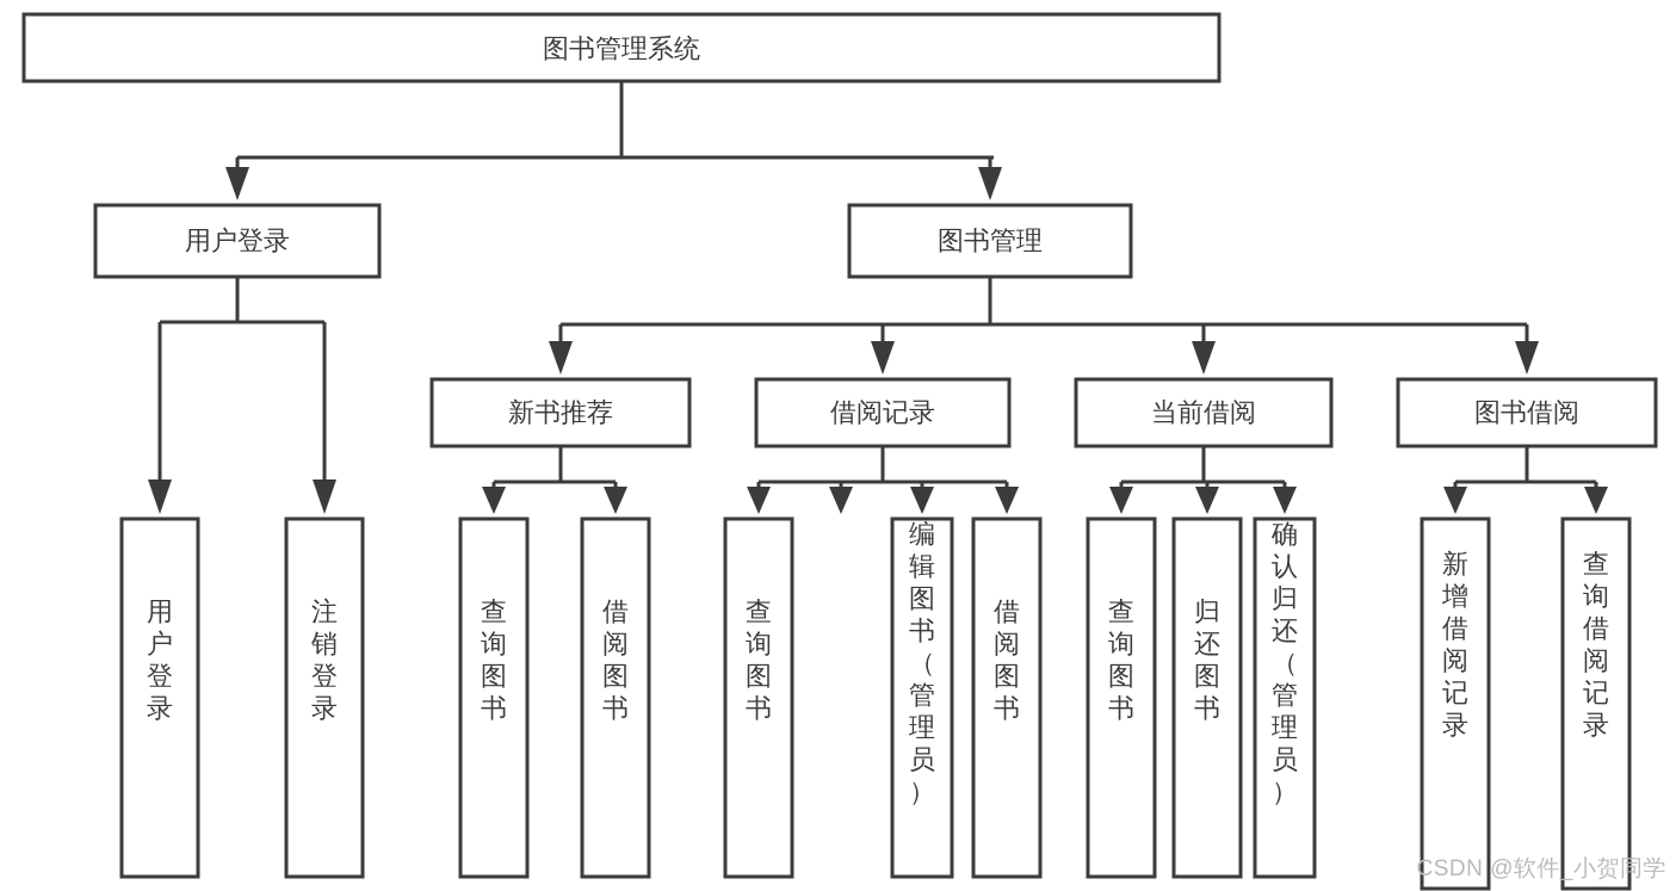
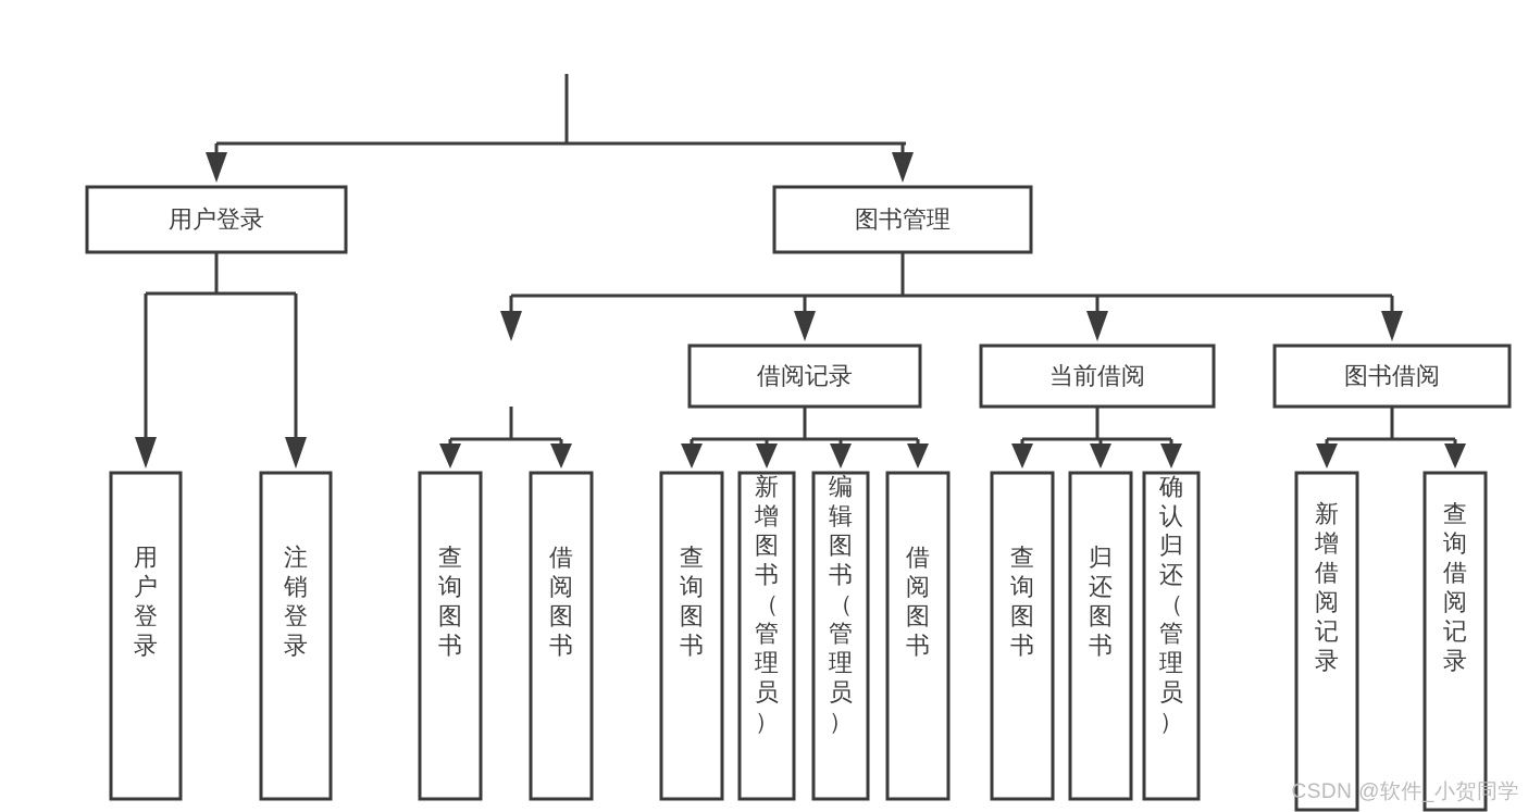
- 图书管理系统
  用户登录
  图书管理
- 新书推荐
  借阅记录
  当前借阅
  图书借阅
  用户登录
  注销登录
  查询图书
  借阅图书
  查询图书
+ 新增图书（管理员）
  编辑图书（管理员）
  借阅图书
  查询图书
  归还图书
  确认归还（管理员）
  新增借阅记录
  查询借阅记录
  CSDN @软件_小贺同学
